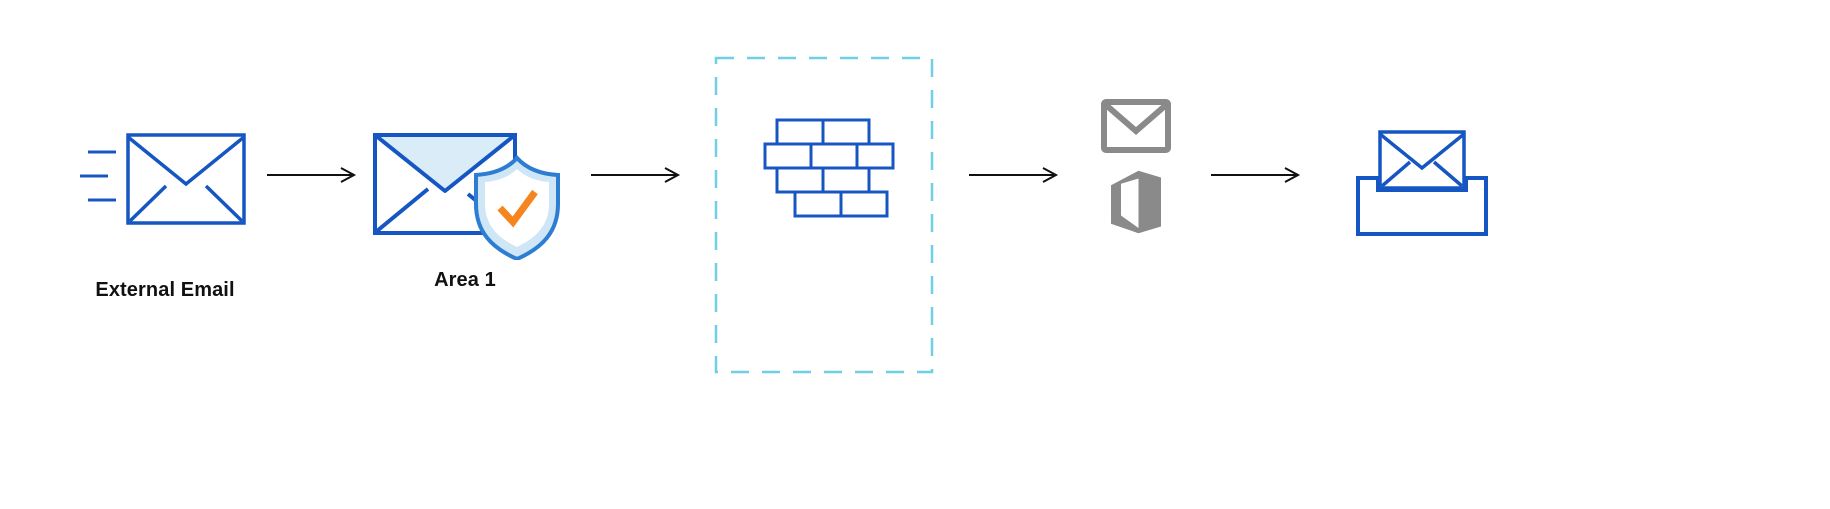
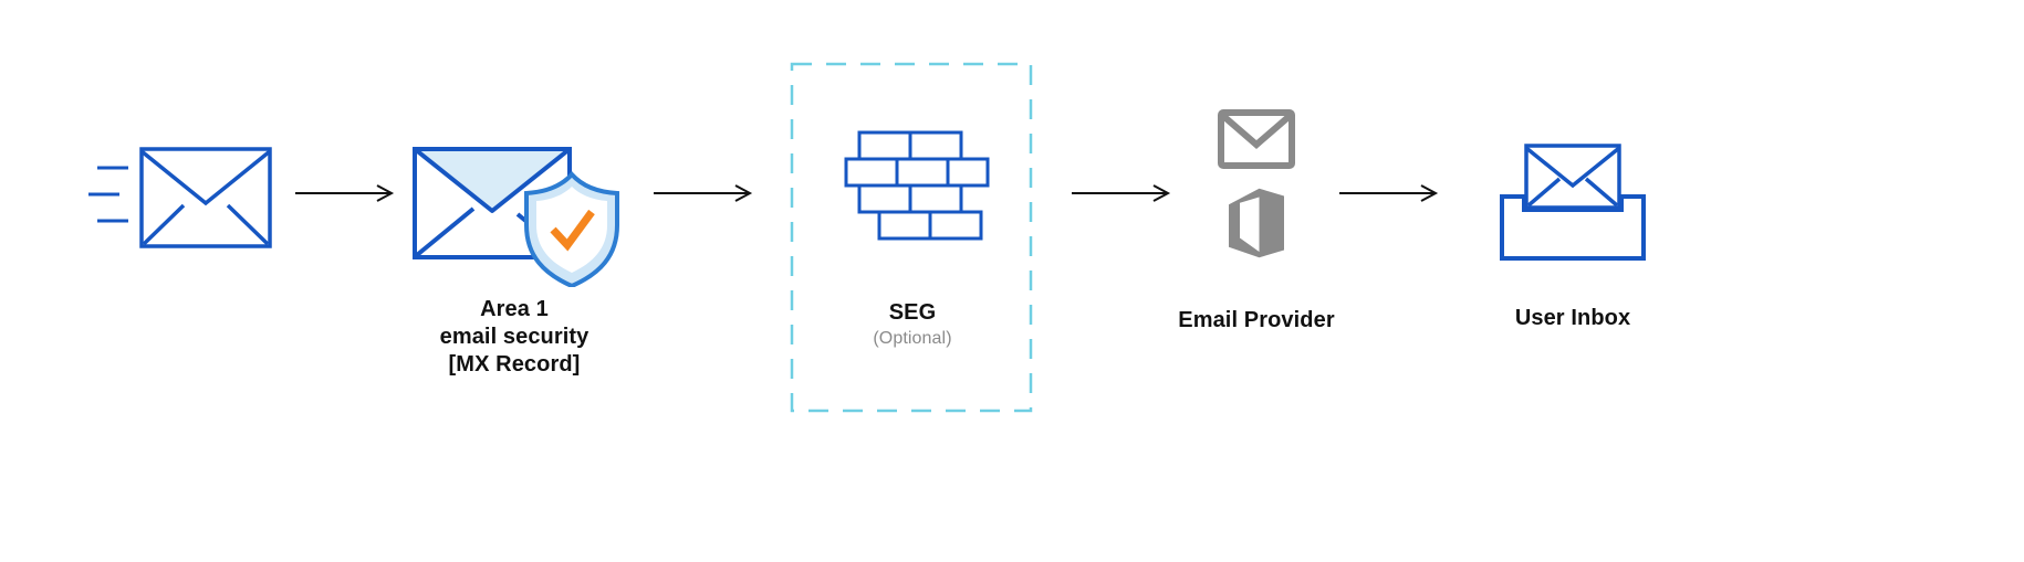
- External Email
  Area 1
+ email security
+ [MX Record]
+ SEG
+ (Optional)
+ Email Provider
+ User Inbox
